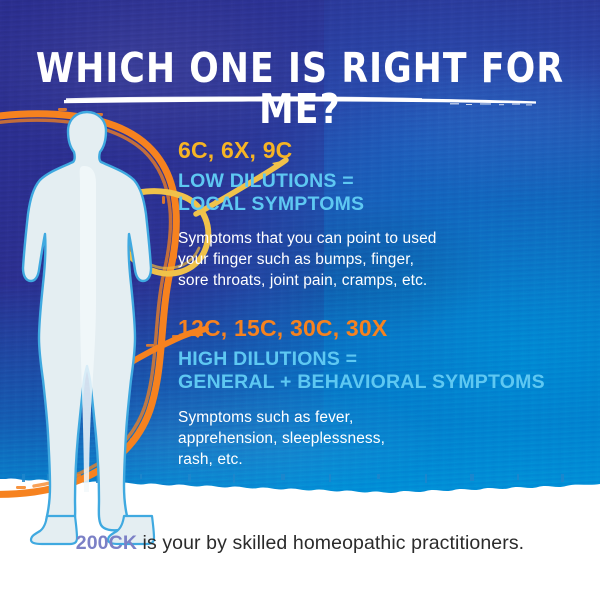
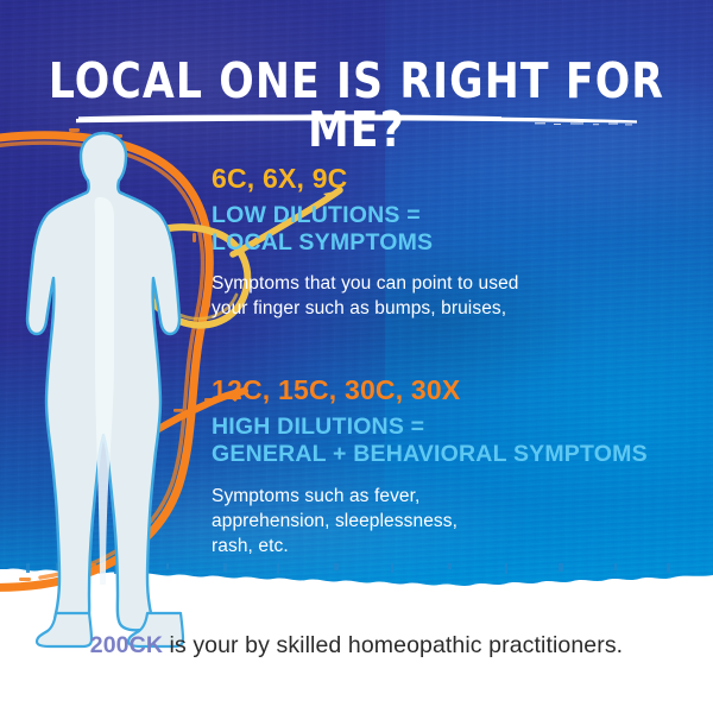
- WHICH ONE IS RIGHT FOR ME?
+ LOCAL ONE IS RIGHT FOR ME?
  6C, 6X, 9C
  LOW DILUTIONS =
  LOCAL SYMPTOMS
  Symptoms that you can point to used
- your finger such as bumps, finger,
+ your finger such as bumps, bruises,
- sore throats, joint pain, cramps, etc.
  12C, 15C, 30C, 30X
  HIGH DILUTIONS =
  GENERAL + BEHAVIORAL SYMPTOMS
  Symptoms such as fever,
  apprehension, sleeplessness,
  rash, etc.
  200CK is your by skilled homeopathic practitioners.
